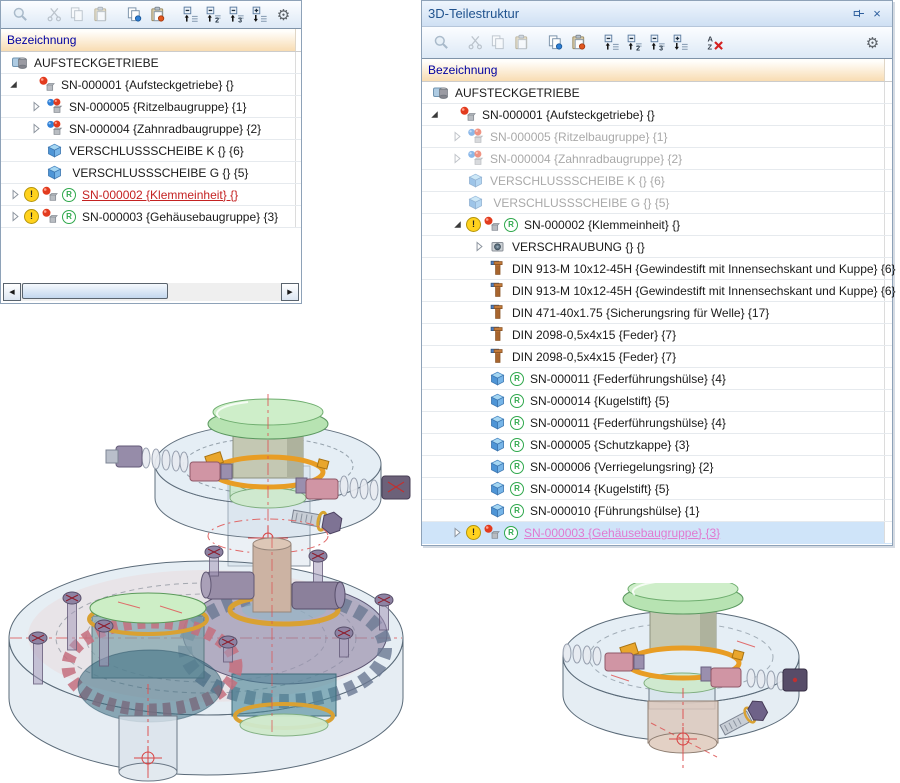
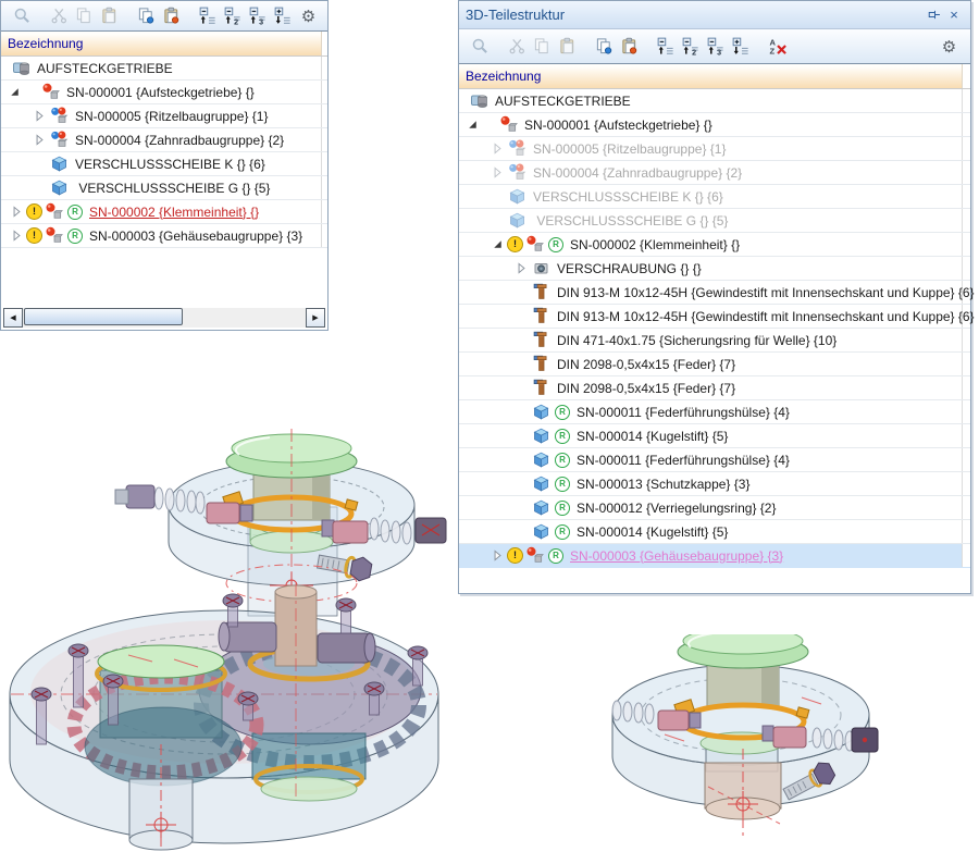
  ⚙
  Bezeichnung
  AUFSTECKGETRIEBE
  SN-000001 {Aufsteckgetriebe} {}
  SN-000005 {Ritzelbaugruppe} {1}
  SN-000004 {Zahnradbaugruppe} {2}
  VERSCHLUSSSCHEIBE K {} {6}
  VERSCHLUSSSCHEIBE G {} {5}
  SN-000002 {Klemmeinheit} {}
  SN-000003 {Gehäusebaugruppe} {3}
  3D-Teilestruktur
  ×
  ⚙
  Bezeichnung
  AUFSTECKGETRIEBE
  SN-000001 {Aufsteckgetriebe} {}
  SN-000005 {Ritzelbaugruppe} {1}
  SN-000004 {Zahnradbaugruppe} {2}
  VERSCHLUSSSCHEIBE K {} {6}
  VERSCHLUSSSCHEIBE G {} {5}
  SN-000002 {Klemmeinheit} {}
  VERSCHRAUBUNG {} {}
  DIN 913-M 10x12-45H {Gewindestift mit Innensechskant und Kuppe} {6}
  DIN 913-M 10x12-45H {Gewindestift mit Innensechskant und Kuppe} {6}
- DIN 471-40x1.75 {Sicherungsring für Welle} {17}
+ DIN 471-40x1.75 {Sicherungsring für Welle} {10}
  DIN 2098-0,5x4x15 {Feder} {7}
  DIN 2098-0,5x4x15 {Feder} {7}
  SN-000011 {Federführungshülse} {4}
  SN-000014 {Kugelstift} {5}
  SN-000011 {Federführungshülse} {4}
- SN-000005 {Schutzkappe} {3}
+ SN-000013 {Schutzkappe} {3}
- SN-000006 {Verriegelungsring} {2}
+ SN-000012 {Verriegelungsring} {2}
  SN-000014 {Kugelstift} {5}
- SN-000010 {Führungshülse} {1}
  SN-000003 {Gehäusebaugruppe} {3}
